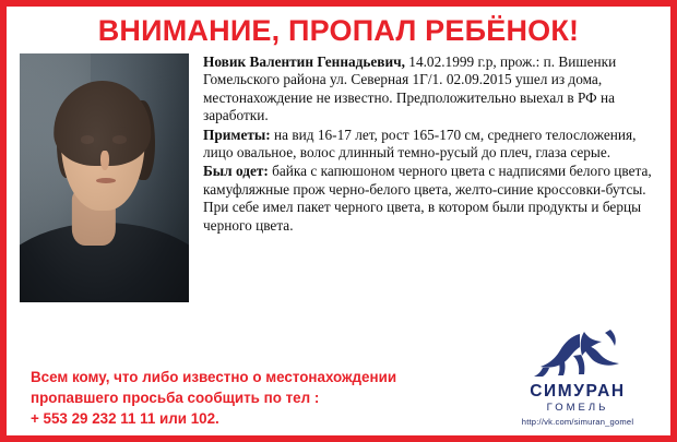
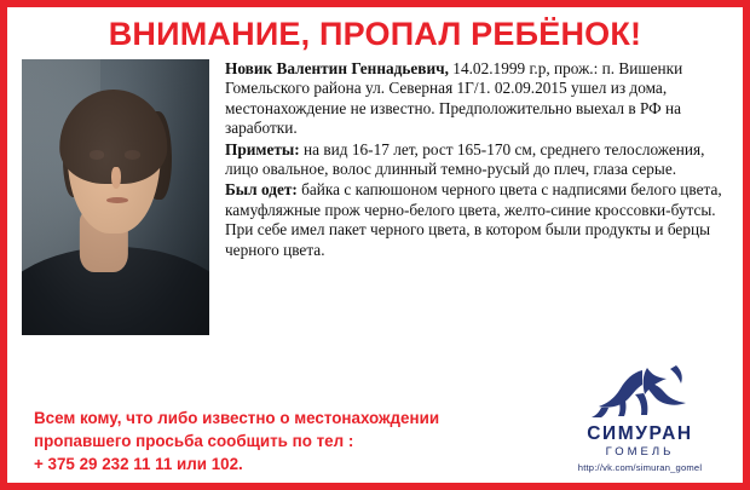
  ВНИМАНИЕ, ПРОПАЛ РЕБЁНОК!
  Новик Валентин Геннадьевич, 14.02.1999 г.р, прож.: п. Вишенки Гомельского района ул. Северная 1Г/1. 02.09.2015 ушел из дома, местонахождение не известно. Предположительно выехал в РФ на заработки.
  Приметы: на вид 16-17 лет, рост 165-170 см, среднего телосложения, лицо овальное, волос длинный темно-русый до плеч, глаза серые.
  Был одет: байка с капюшоном черного цвета с надписями белого цвета, камуфляжные прож черно-белого цвета, желто-синие кроссовки-бутсы. При себе имел пакет черного цвета, в котором были продукты и берцы черного цвета.
  Всем кому, что либо известно о местонахождении
  пропавшего просьба сообщить по тел :
- + 553 29 232 11 11 или 102.
+ + 375 29 232 11 11 или 102.
  СИМУРАН
  ГОМЕЛЬ
  http://vk.com/simuran_gomel
